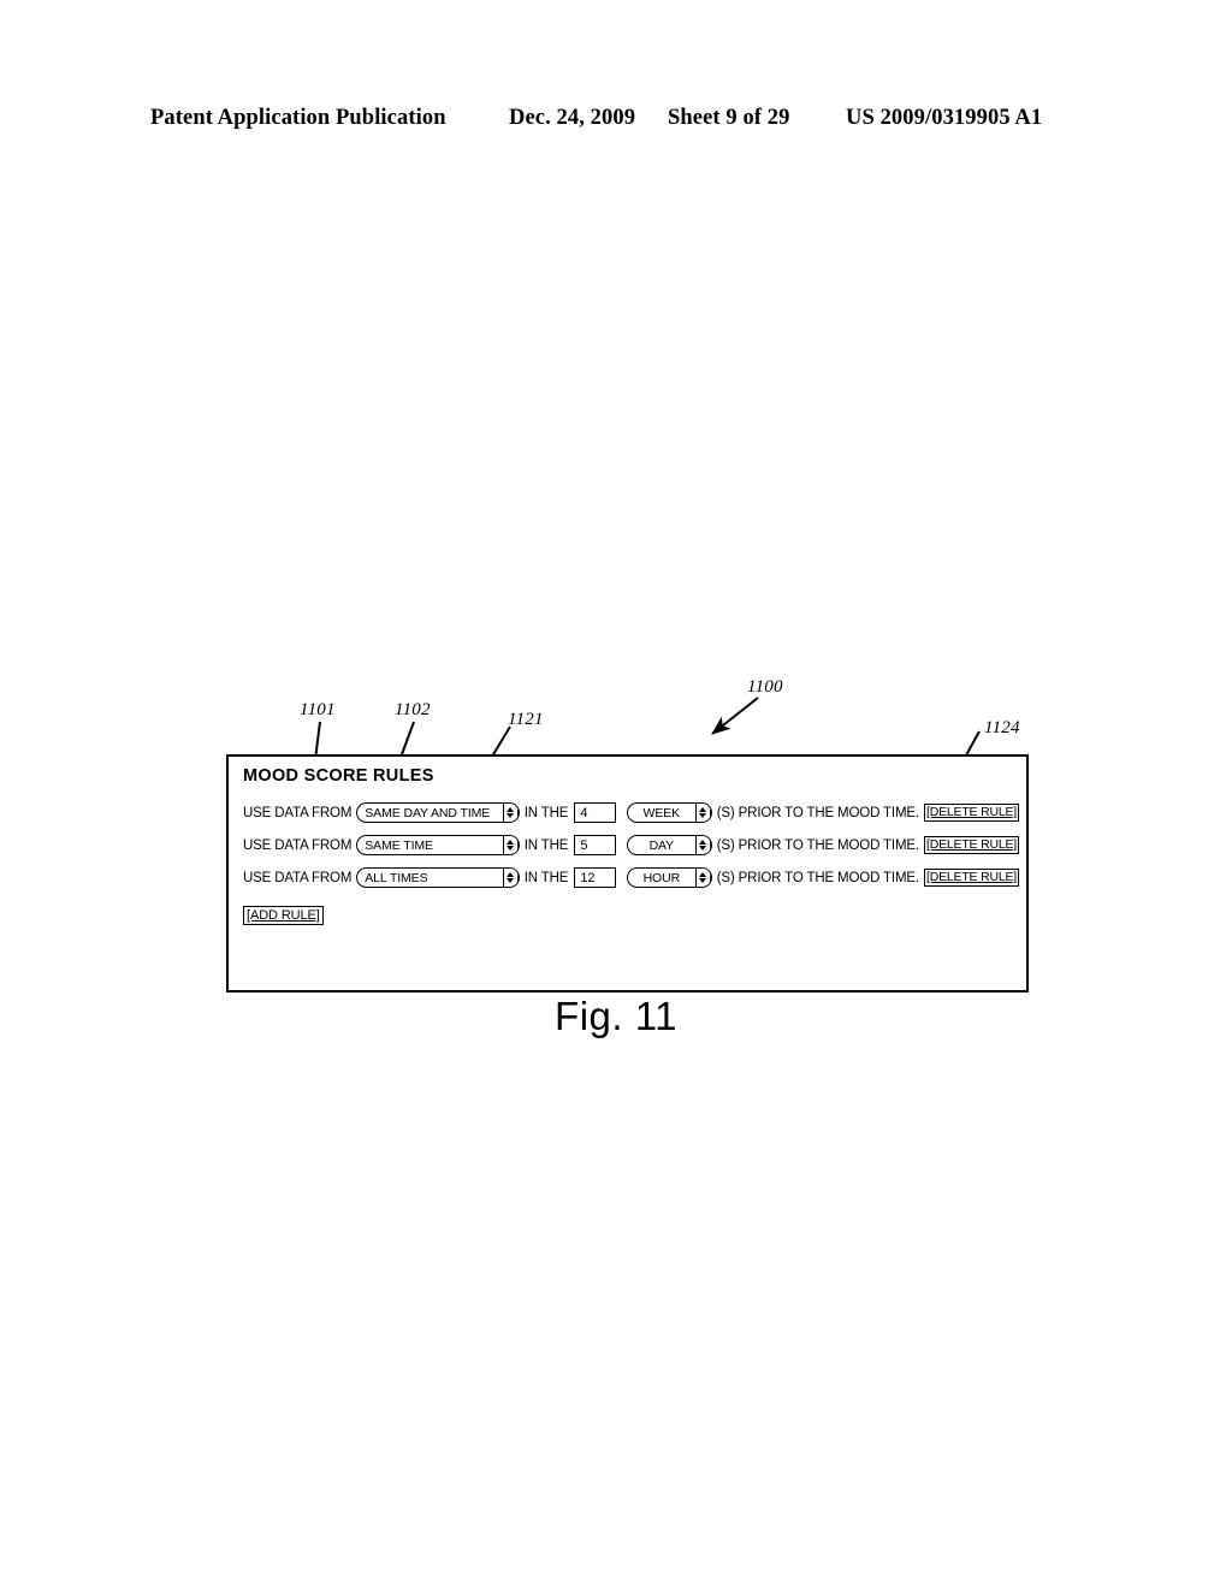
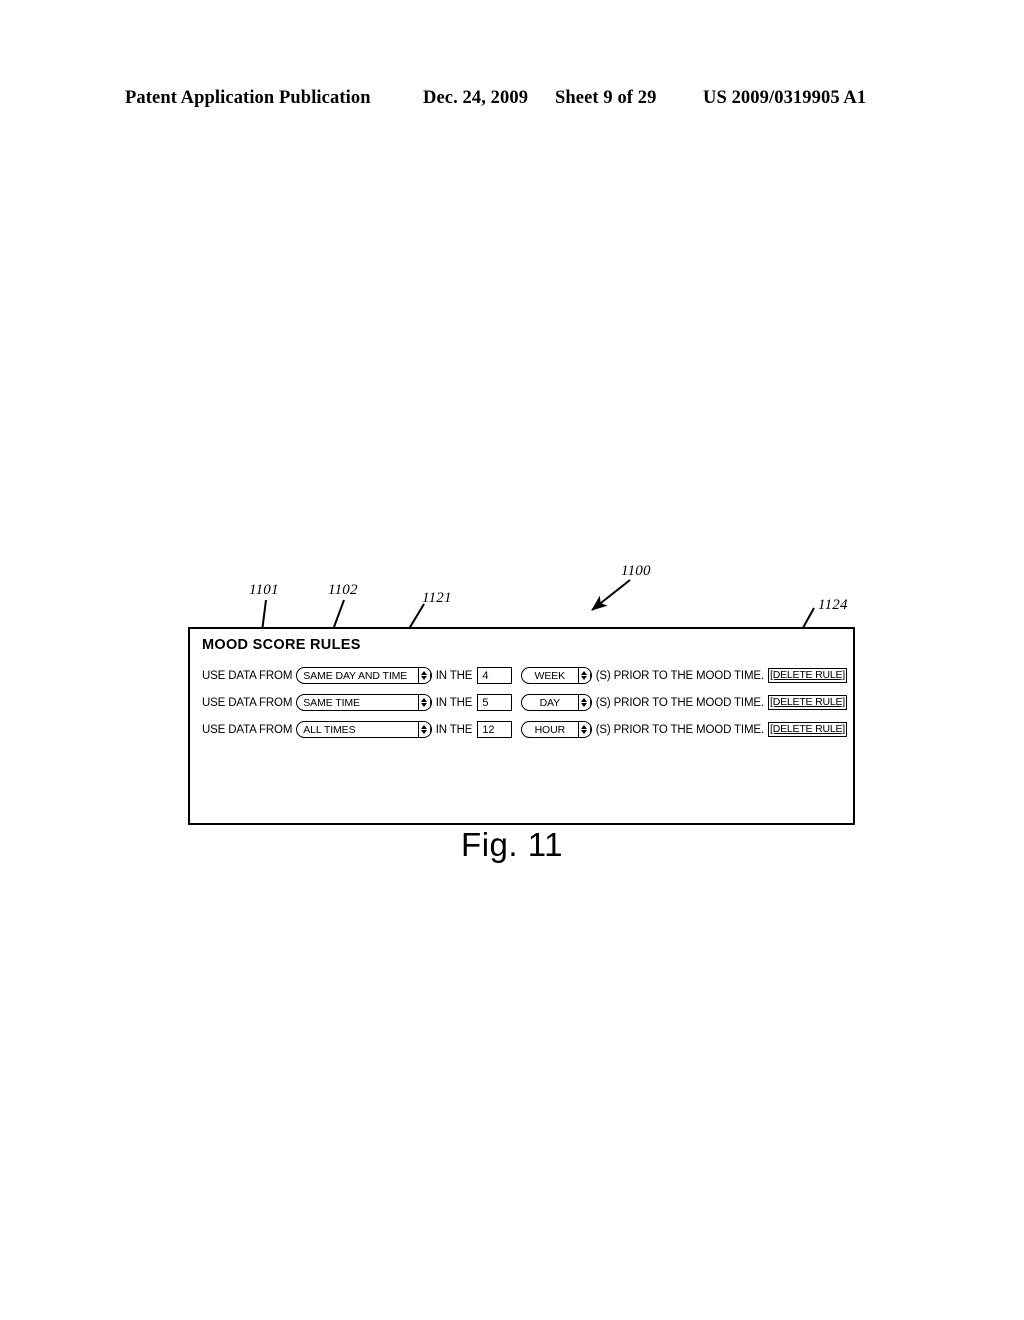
  Patent Application Publication
  Dec. 24, 2009
  Sheet 9 of 29
  US 2009/0319905 A1
  1101
  1102
  1121
  1100
  1124
  MOOD SCORE RULES
  USE DATA FROM
  SAME DAY AND TIME
  IN THE
  4
  WEEK
  (S) PRIOR TO THE MOOD TIME.
  [DELETE RULE]
  USE DATA FROM
  SAME TIME
  IN THE
  5
  DAY
  (S) PRIOR TO THE MOOD TIME.
  [DELETE RULE]
  USE DATA FROM
  ALL TIMES
  IN THE
  12
  HOUR
  (S) PRIOR TO THE MOOD TIME.
  [DELETE RULE]
- [ADD RULE]
  Fig. 11
